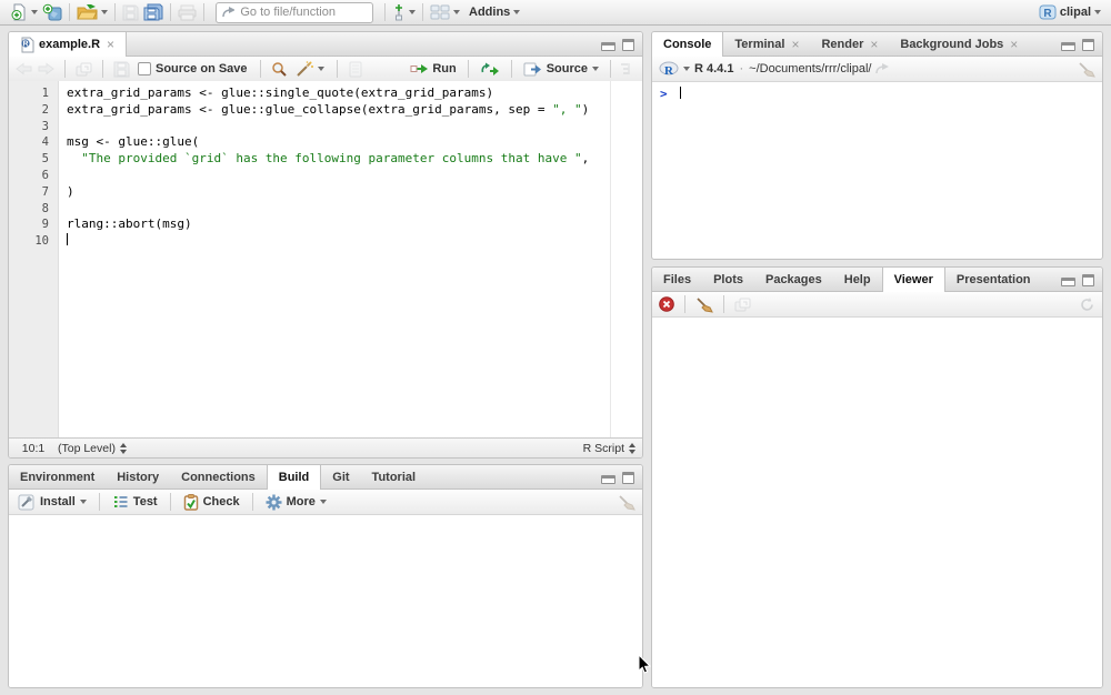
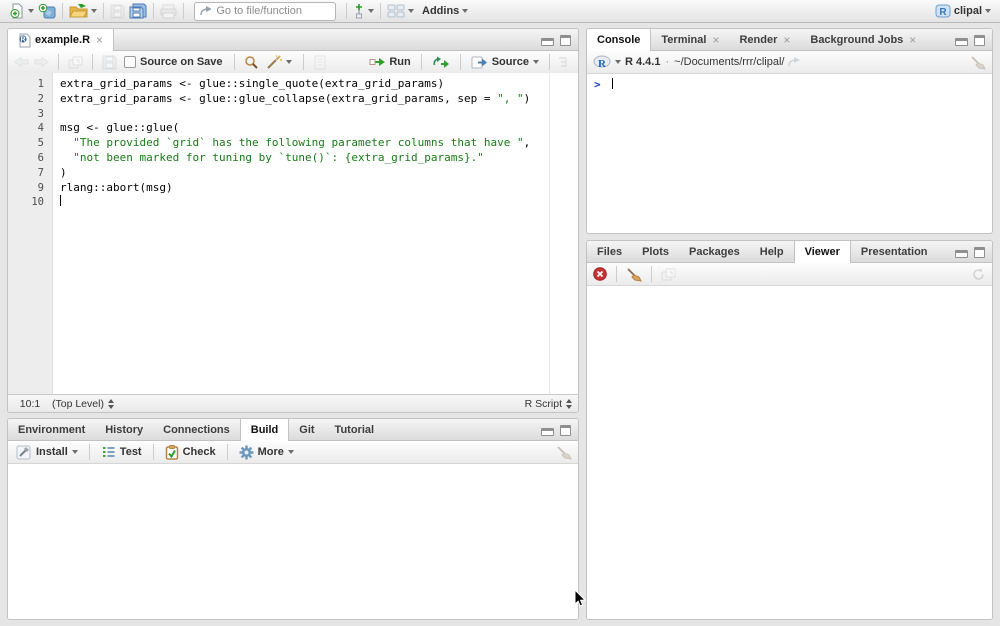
  Go to file/function
  Addins
  R
  clipal
  example.R
  ×
  Source on Save
  Run
  Source
  1
  extra_grid_params <- glue::single_quote(extra_grid_params)
  2
  extra_grid_params <- glue::glue_collapse(extra_grid_params, sep = ", ")
  3
  4
  msg <- glue::glue(
  5
  "The provided `grid` has the following parameter columns that have ",
  6
+ "not been marked for tuning by `tune()`: {extra_grid_params}."
  7
  )
- 8
  9
  rlang::abort(msg)
  10
  10:1
  (Top Level)
  R Script
  Console
  Terminal
  ×
  Render
  ×
  Background Jobs
  ×
  R
  R 4.4.1
  ·
  ~/Documents/rrr/clipal/
  >
  Files
  Plots
  Packages
  Help
  Viewer
  Presentation
  Environment
  History
  Connections
  Build
  Git
  Tutorial
  Install
  Test
  Check
  More
